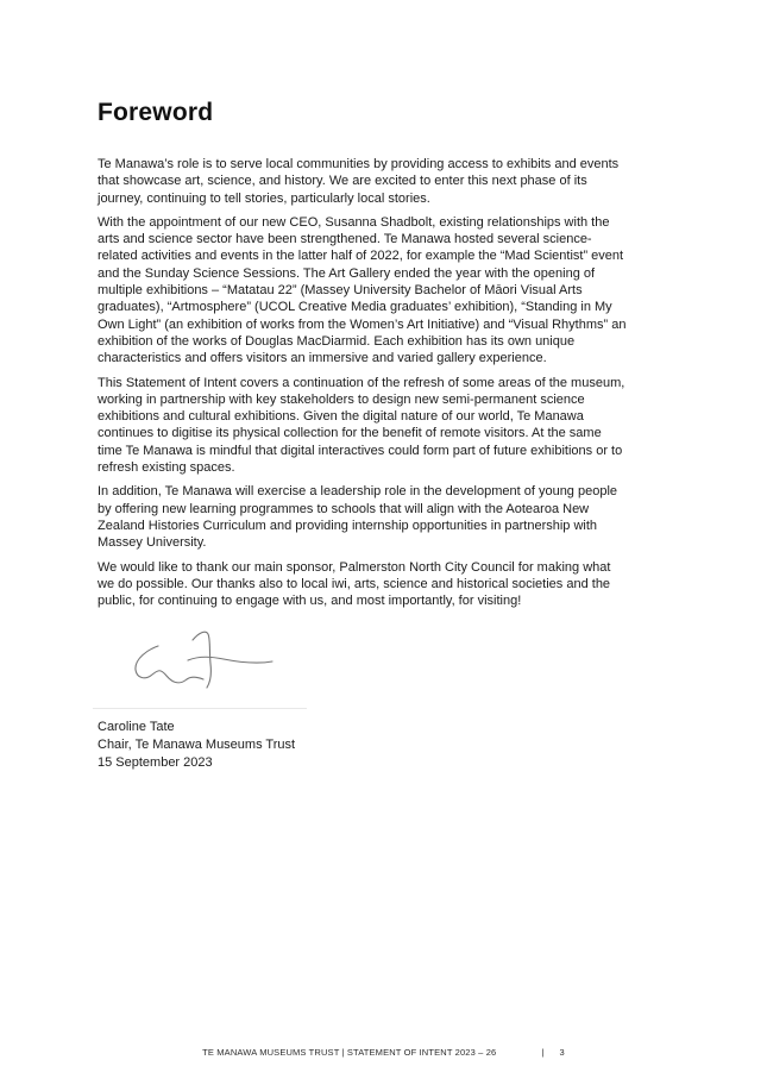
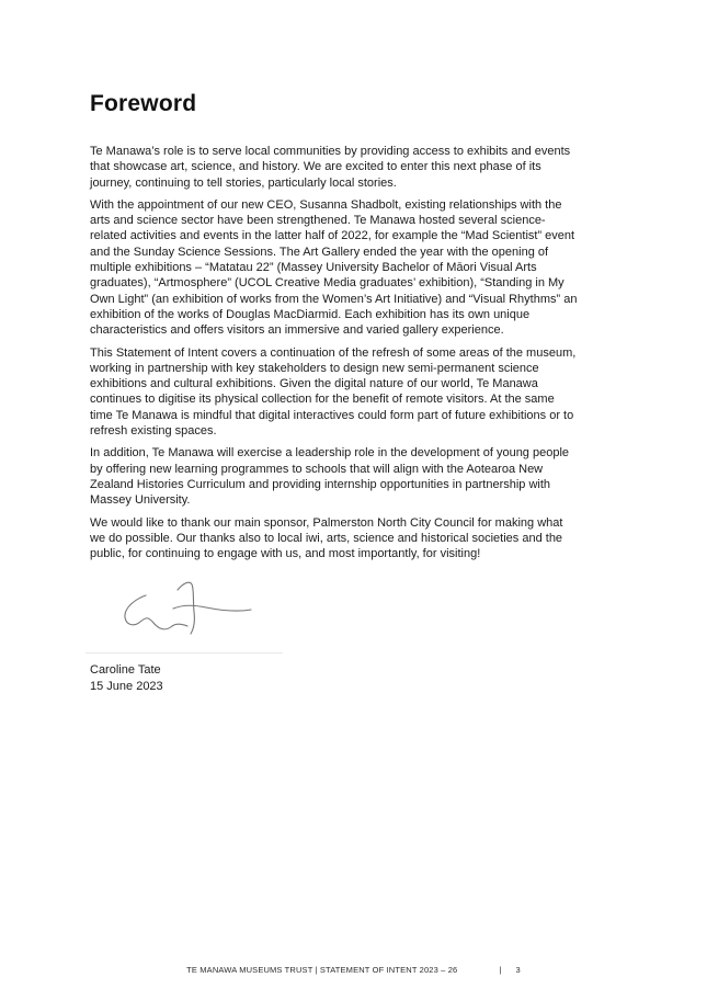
  Foreword
  Te Manawa’s role is to serve local communities by providing access to exhibits and events
  that showcase art, science, and history. We are excited to enter this next phase of its
  journey, continuing to tell stories, particularly local stories.
  With the appointment of our new CEO, Susanna Shadbolt, existing relationships with the
  arts and science sector have been strengthened. Te Manawa hosted several science-
  related activities and events in the latter half of 2022, for example the “Mad Scientist” event
  and the Sunday Science Sessions. The Art Gallery ended the year with the opening of
  multiple exhibitions – “Matatau 22” (Massey University Bachelor of Māori Visual Arts
  graduates), “Artmosphere” (UCOL Creative Media graduates’ exhibition), “Standing in My
  Own Light” (an exhibition of works from the Women’s Art Initiative) and “Visual Rhythms” an
  exhibition of the works of Douglas MacDiarmid. Each exhibition has its own unique
  characteristics and offers visitors an immersive and varied gallery experience.
  This Statement of Intent covers a continuation of the refresh of some areas of the museum,
  working in partnership with key stakeholders to design new semi-permanent science
  exhibitions and cultural exhibitions. Given the digital nature of our world, Te Manawa
  continues to digitise its physical collection for the benefit of remote visitors. At the same
  time Te Manawa is mindful that digital interactives could form part of future exhibitions or to
  refresh existing spaces.
  In addition, Te Manawa will exercise a leadership role in the development of young people
  by offering new learning programmes to schools that will align with the Aotearoa New
  Zealand Histories Curriculum and providing internship opportunities in partnership with
  Massey University.
  We would like to thank our main sponsor, Palmerston North City Council for making what
  we do possible. Our thanks also to local iwi, arts, science and historical societies and the
  public, for continuing to engage with us, and most importantly, for visiting!
  Caroline Tate
- Chair, Te Manawa Museums Trust
- 15 September 2023
+ 15 June 2023
  TE MANAWA MUSEUMS TRUST | STATEMENT OF INTENT 2023 – 26
  |
  3
